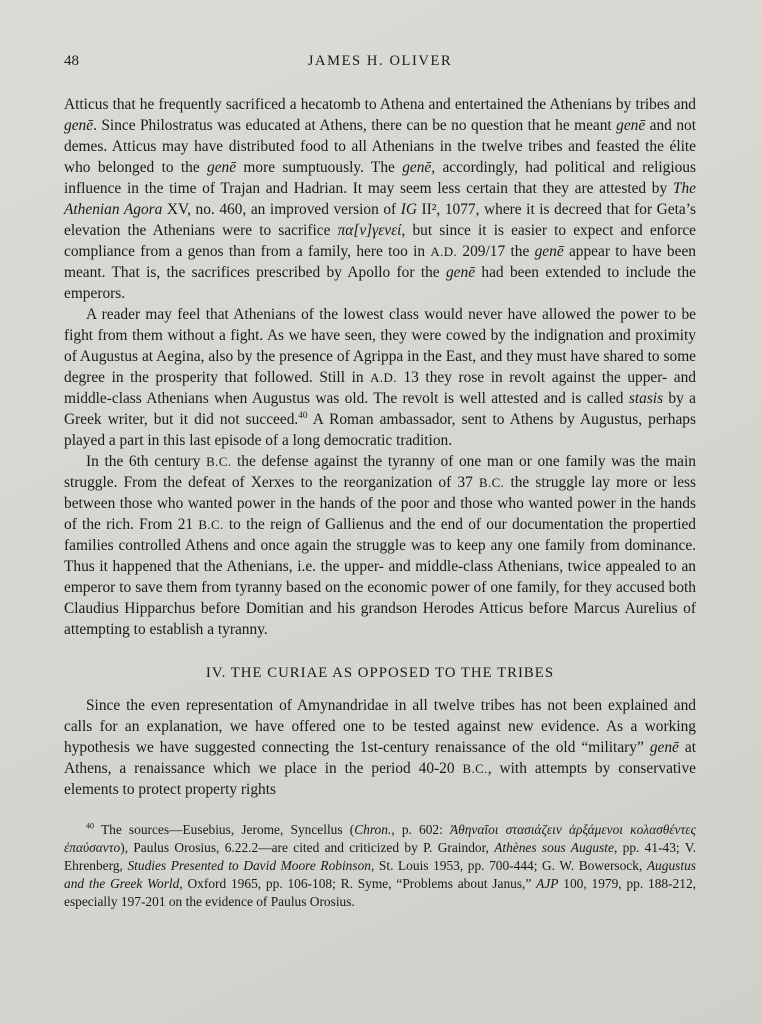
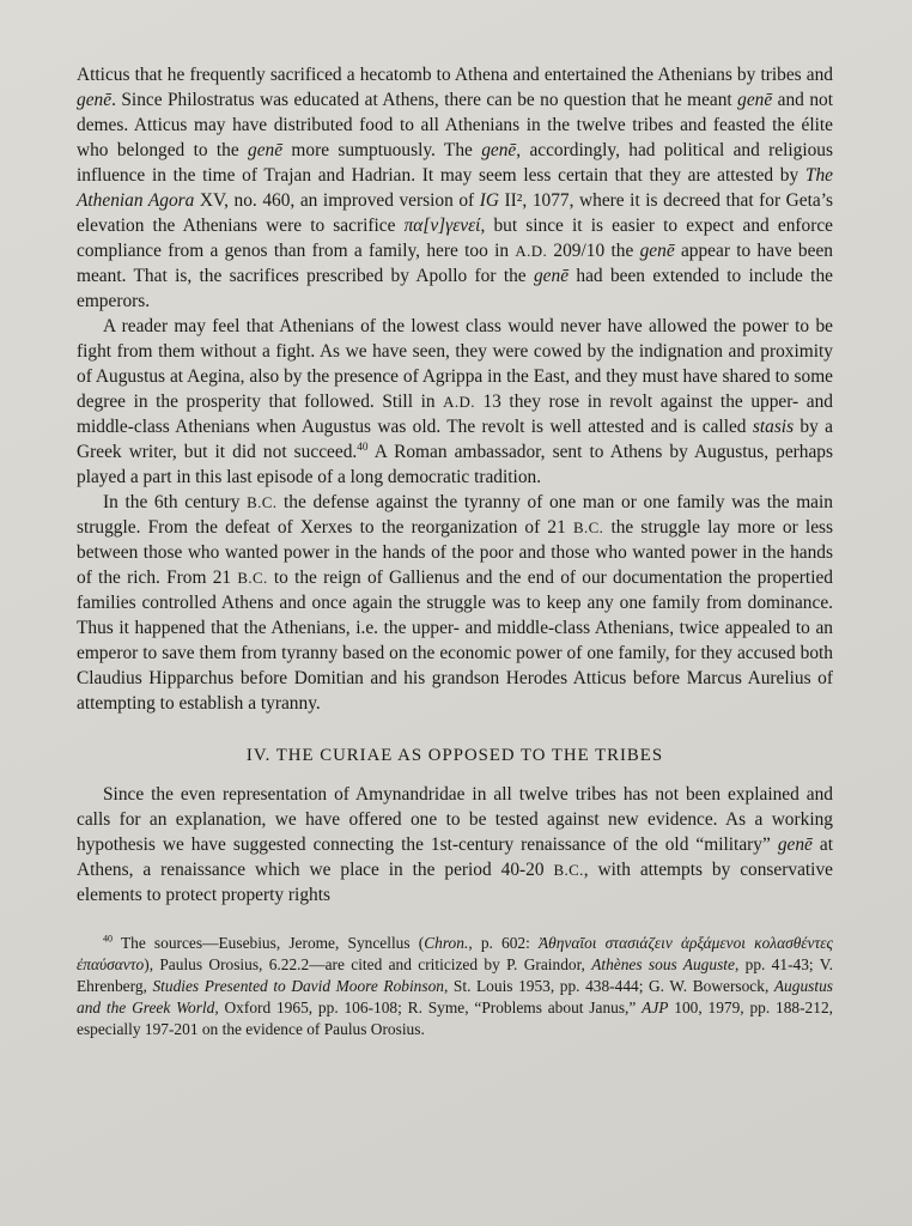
- 48
- JAMES H. OLIVER
- Atticus that he frequently sacrificed a hecatomb to Athena and entertained the Athenians by tribes and genē. Since Philostratus was educated at Athens, there can be no question that he meant genē and not demes. Atticus may have distributed food to all Athenians in the twelve tribes and feasted the élite who belonged to the genē more sumptuously. The genē, accordingly, had political and religious influence in the time of Trajan and Hadrian. It may seem less certain that they are attested by The Athenian Agora XV, no. 460, an improved version of IG II², 1077, where it is decreed that for Geta’s elevation the Athenians were to sacrifice πα[ν]γενεί, but since it is easier to expect and enforce compliance from a genos than from a family, here too in A.D. 209/17 the genē appear to have been meant. That is, the sacrifices prescribed by Apollo for the genē had been extended to include the emperors.
+ Atticus that he frequently sacrificed a hecatomb to Athena and entertained the Athenians by tribes and genē. Since Philostratus was educated at Athens, there can be no question that he meant genē and not demes. Atticus may have distributed food to all Athenians in the twelve tribes and feasted the élite who belonged to the genē more sumptuously. The genē, accordingly, had political and religious influence in the time of Trajan and Hadrian. It may seem less certain that they are attested by The Athenian Agora XV, no. 460, an improved version of IG II², 1077, where it is decreed that for Geta’s elevation the Athenians were to sacrifice πα[ν]γενεί, but since it is easier to expect and enforce compliance from a genos than from a family, here too in A.D. 209/10 the genē appear to have been meant. That is, the sacrifices prescribed by Apollo for the genē had been extended to include the emperors.
  A reader may feel that Athenians of the lowest class would never have allowed the power to be fight from them without a fight. As we have seen, they were cowed by the indignation and proximity of Augustus at Aegina, also by the presence of Agrippa in the East, and they must have shared to some degree in the prosperity that followed. Still in A.D. 13 they rose in revolt against the upper- and middle-class Athenians when Augustus was old. The revolt is well attested and is called stasis by a Greek writer, but it did not succeed.40 A Roman ambassador, sent to Athens by Augustus, perhaps played a part in this last episode of a long democratic tradition.
- In the 6th century B.C. the defense against the tyranny of one man or one family was the main struggle. From the defeat of Xerxes to the reorganization of 37 B.C. the struggle lay more or less between those who wanted power in the hands of the poor and those who wanted power in the hands of the rich. From 21 B.C. to the reign of Gallienus and the end of our documentation the propertied families controlled Athens and once again the struggle was to keep any one family from dominance. Thus it happened that the Athenians, i.e. the upper- and middle-class Athenians, twice appealed to an emperor to save them from tyranny based on the economic power of one family, for they accused both Claudius Hipparchus before Domitian and his grandson Herodes Atticus before Marcus Aurelius of attempting to establish a tyranny.
+ In the 6th century B.C. the defense against the tyranny of one man or one family was the main struggle. From the defeat of Xerxes to the reorganization of 21 B.C. the struggle lay more or less between those who wanted power in the hands of the poor and those who wanted power in the hands of the rich. From 21 B.C. to the reign of Gallienus and the end of our documentation the propertied families controlled Athens and once again the struggle was to keep any one family from dominance. Thus it happened that the Athenians, i.e. the upper- and middle-class Athenians, twice appealed to an emperor to save them from tyranny based on the economic power of one family, for they accused both Claudius Hipparchus before Domitian and his grandson Herodes Atticus before Marcus Aurelius of attempting to establish a tyranny.
  IV. THE CURIAE AS OPPOSED TO THE TRIBES
  Since the even representation of Amynandridae in all twelve tribes has not been explained and calls for an explanation, we have offered one to be tested against new evidence. As a working hypothesis we have suggested connecting the 1st-century renaissance of the old “military” genē at Athens, a renaissance which we place in the period 40-20 B.C., with attempts by conservative elements to protect property rights
- 40 The sources—Eusebius, Jerome, Syncellus (Chron., p. 602: Ἀθηναῖοι στασιάζειν ἀρξάμενοι κολασθέντες ἐπαύσαντο), Paulus Orosius, 6.22.2—are cited and criticized by P. Graindor, Athènes sous Auguste, pp. 41-43; V. Ehrenberg, Studies Presented to David Moore Robinson, St. Louis 1953, pp. 700-444; G. W. Bowersock, Augustus and the Greek World, Oxford 1965, pp. 106-108; R. Syme, “Problems about Janus,” AJP 100, 1979, pp. 188-212, especially 197-201 on the evidence of Paulus Orosius.
+ 40 The sources—Eusebius, Jerome, Syncellus (Chron., p. 602: Ἀθηναῖοι στασιάζειν ἀρξάμενοι κολασθέντες ἐπαύσαντο), Paulus Orosius, 6.22.2—are cited and criticized by P. Graindor, Athènes sous Auguste, pp. 41-43; V. Ehrenberg, Studies Presented to David Moore Robinson, St. Louis 1953, pp. 438-444; G. W. Bowersock, Augustus and the Greek World, Oxford 1965, pp. 106-108; R. Syme, “Problems about Janus,” AJP 100, 1979, pp. 188-212, especially 197-201 on the evidence of Paulus Orosius.
